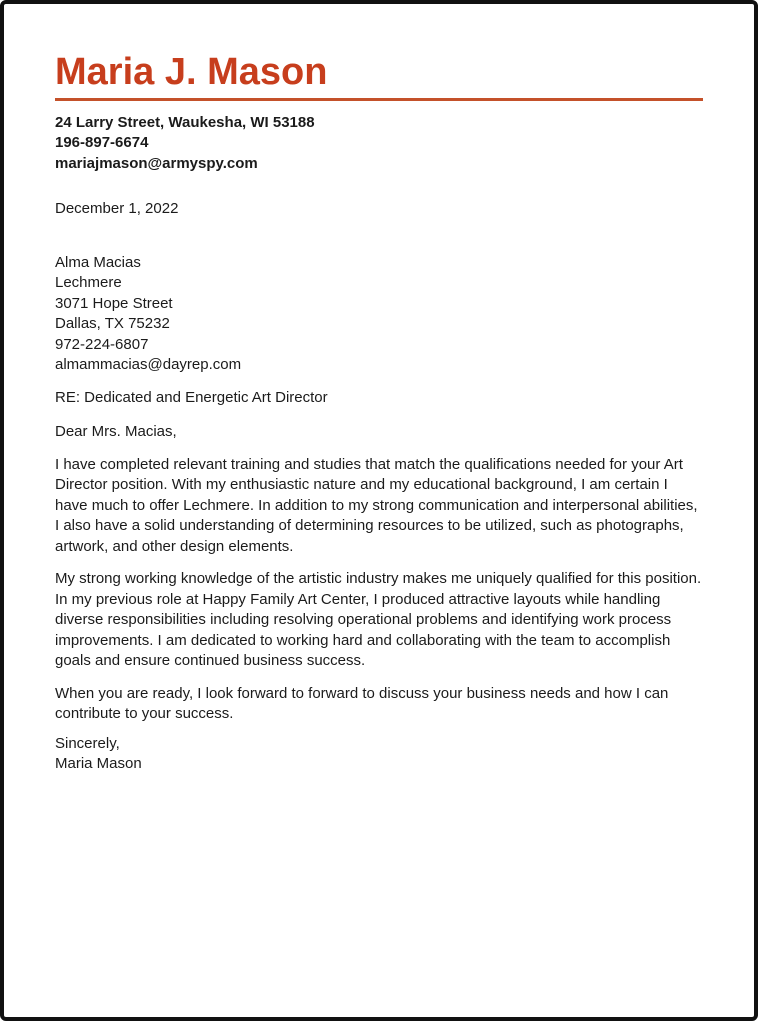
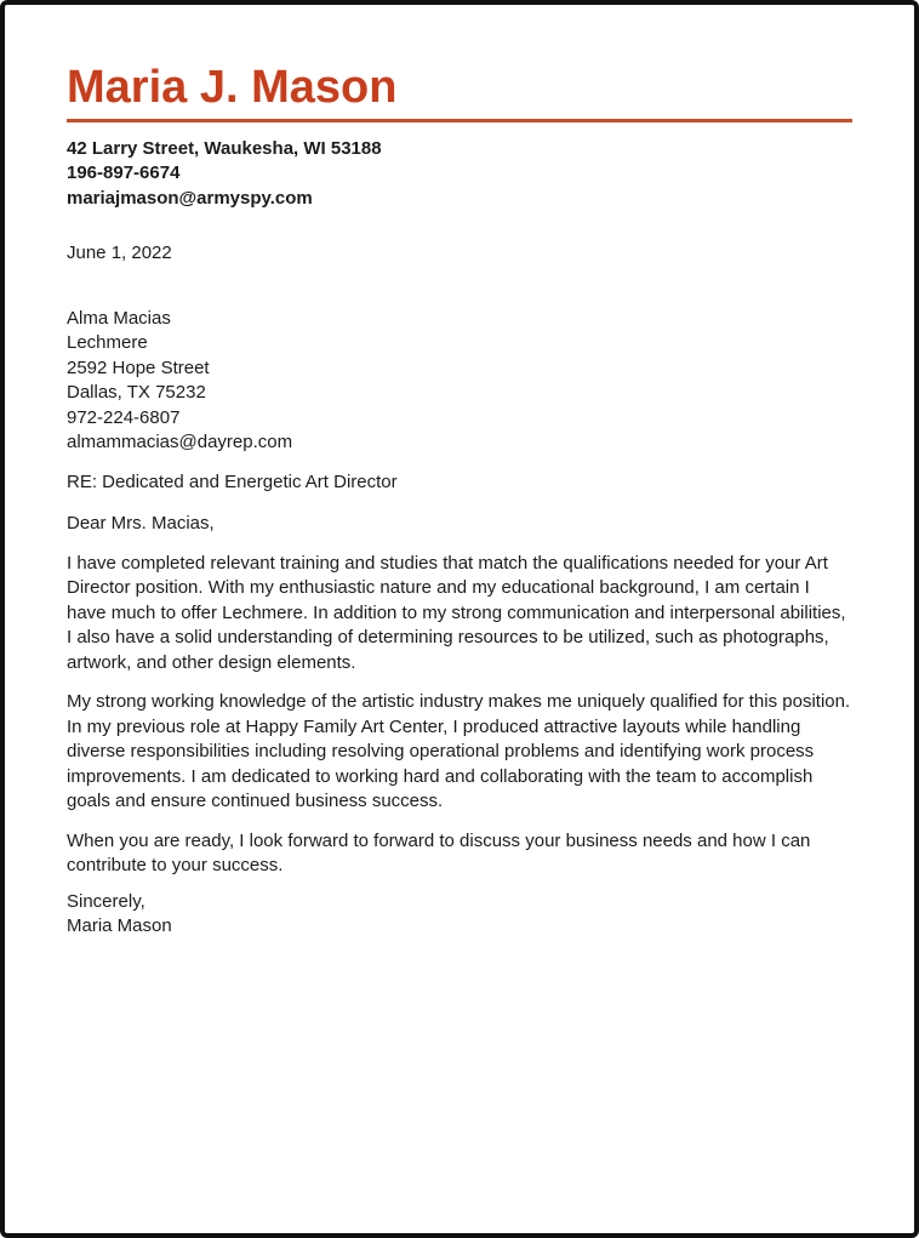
  Maria J. Mason
- 24 Larry Street, Waukesha, WI 53188
+ 42 Larry Street, Waukesha, WI 53188
  196-897-6674
  mariajmason@armyspy.com
- December 1, 2022
+ June 1, 2022
  Alma Macias
  Lechmere
- 3071 Hope Street
+ 2592 Hope Street
  Dallas, TX 75232
  972-224-6807
  almammacias@dayrep.com
  RE: Dedicated and Energetic Art Director
  Dear Mrs. Macias,
  I have completed relevant training and studies that match the qualifications needed for your Art Director position. With my enthusiastic nature and my educational background, I am certain I have much to offer Lechmere. In addition to my strong communication and interpersonal abilities, I also have a solid understanding of determining resources to be utilized, such as photographs, artwork, and other design elements.
  My strong working knowledge of the artistic industry makes me uniquely qualified for this position. In my previous role at Happy Family Art Center, I produced attractive layouts while handling diverse responsibilities including resolving operational problems and identifying work process improvements. I am dedicated to working hard and collaborating with the team to accomplish goals and ensure continued business success.
  When you are ready, I look forward to forward to discuss your business needs and how I can contribute to your success.
  Sincerely,
  Maria Mason
